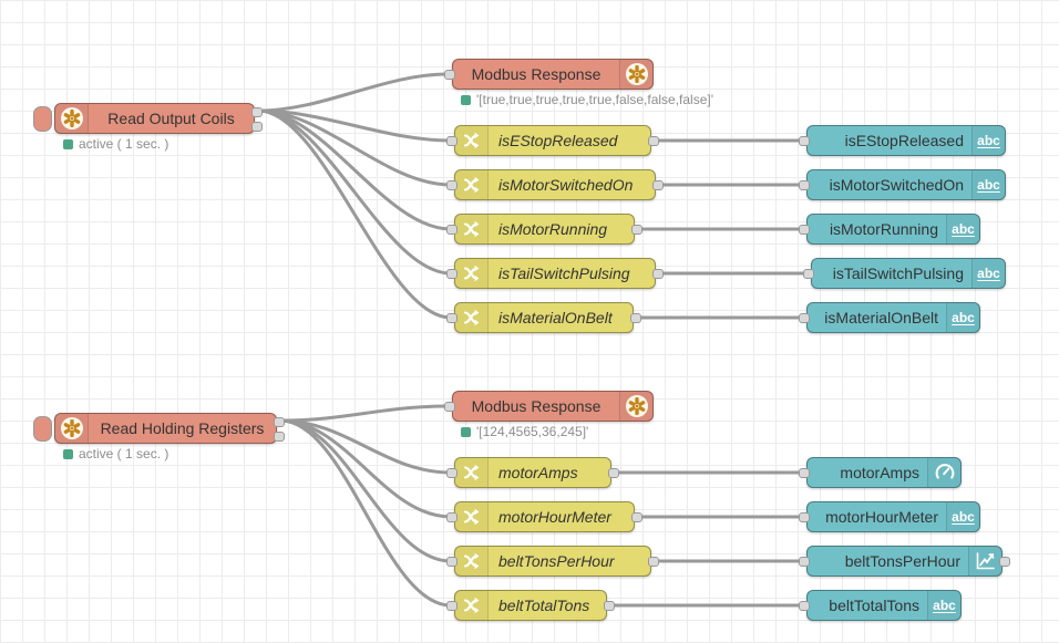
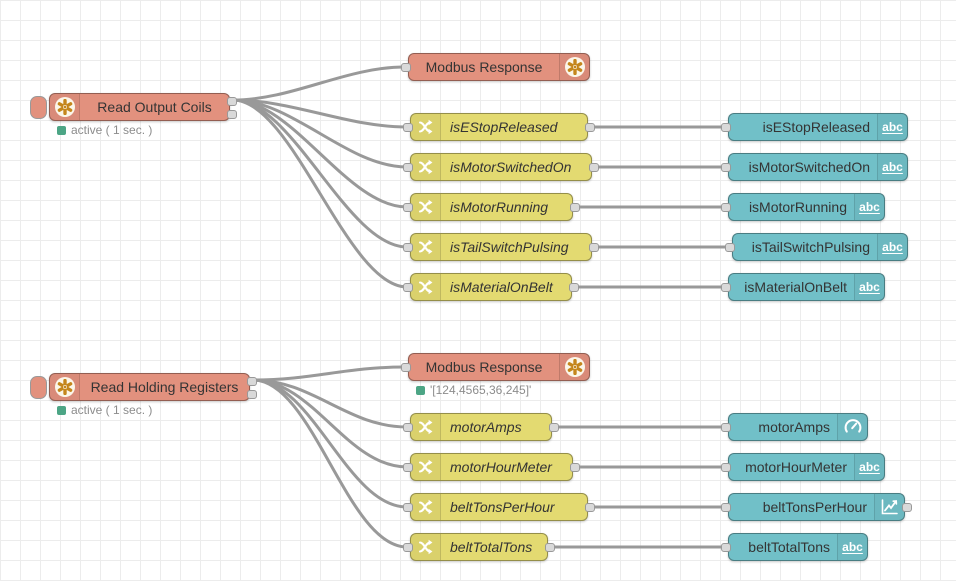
  Read Output Coils
  active ( 1 sec. )
  Modbus Response
- '[true,true,true,true,true,false,false,false]'
  isEStopReleased
  isMotorSwitchedOn
  isMotorRunning
  isTailSwitchPulsing
  isMaterialOnBelt
  isEStopReleased
  abc
  isMotorSwitchedOn
  abc
  isMotorRunning
  abc
  isTailSwitchPulsing
  abc
  isMaterialOnBelt
  abc
  Read Holding Registers
  active ( 1 sec. )
  Modbus Response
  '[124,4565,36,245]'
  motorAmps
  motorHourMeter
  beltTonsPerHour
  beltTotalTons
  motorAmps
  motorHourMeter
  abc
  beltTonsPerHour
  beltTotalTons
  abc
